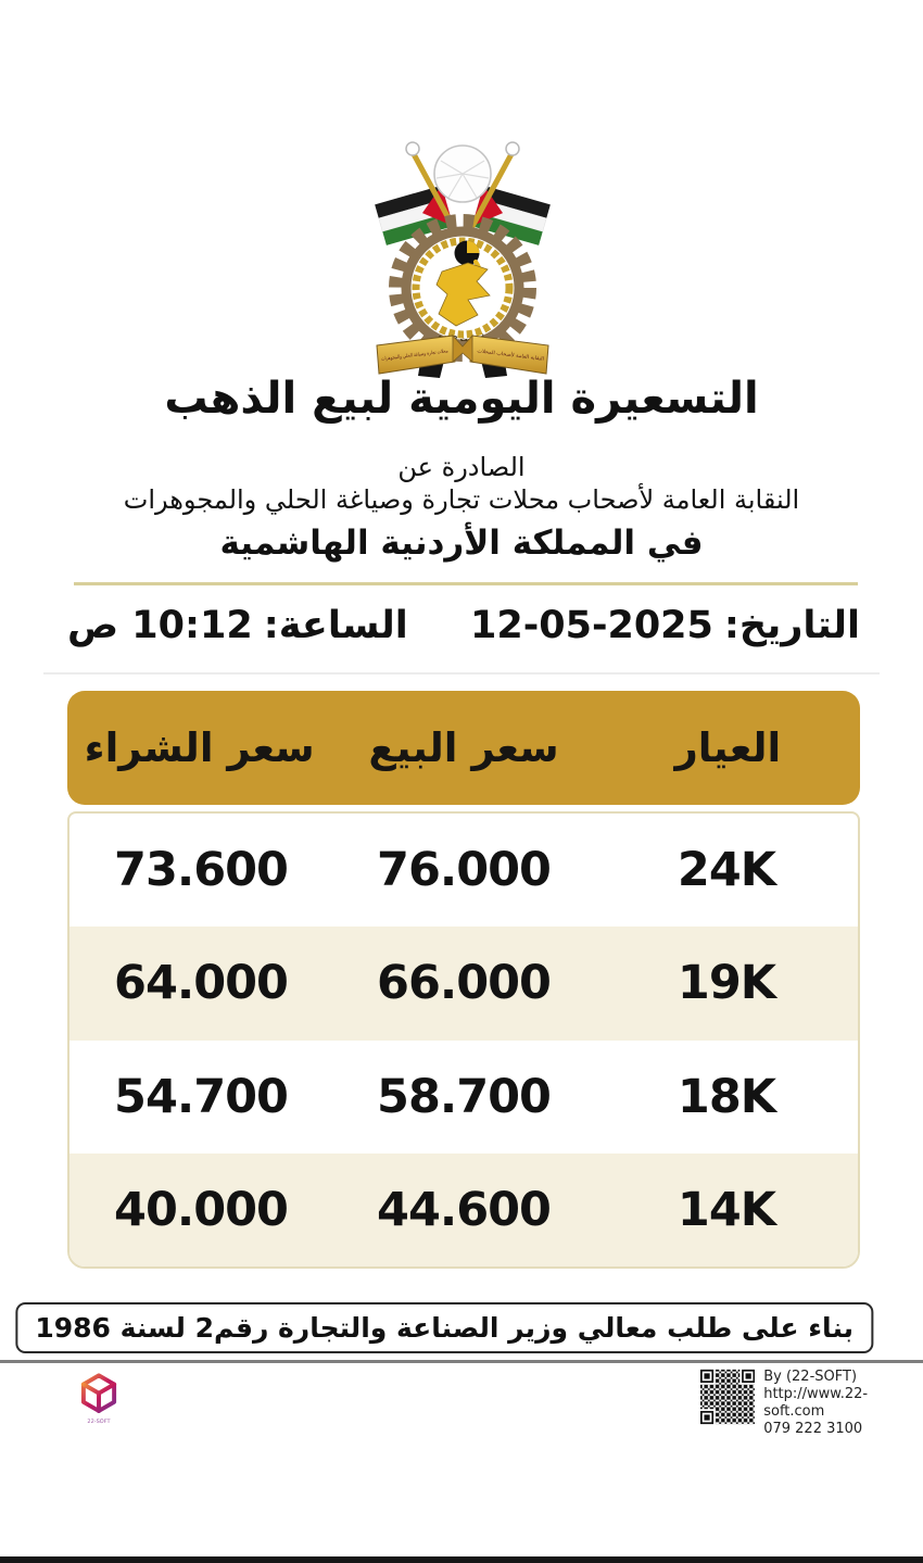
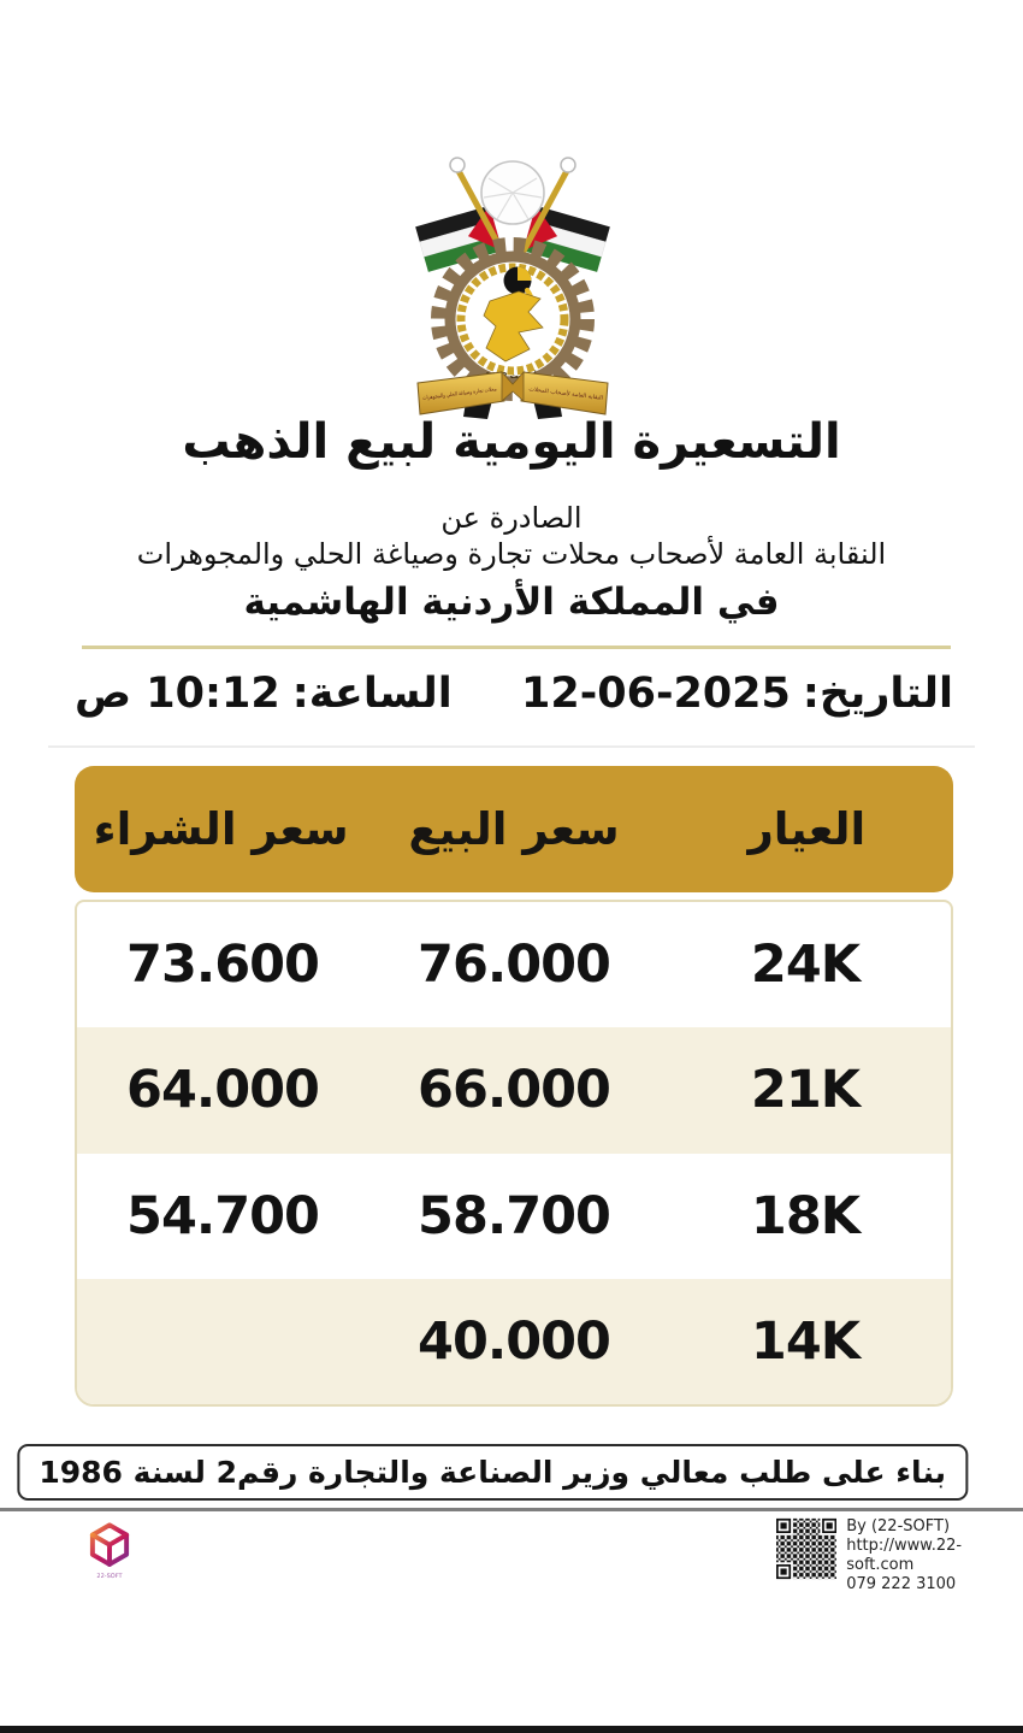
  التسعيرة اليومية لبيع الذهب
  الصادرة عن
  النقابة العامة لأصحاب محلات تجارة وصياغة الحلي والمجوهرات
  في المملكة الأردنية الهاشمية
  التاريخ:
- 12-05-2025
+ 12-06-2025
  الساعة:
  10:12 ص
  العيار
  سعر البيع
  سعر الشراء
  24K
  76.000
  73.600
- 19K
+ 21K
  66.000
  64.000
  18K
  58.700
  54.700
  14K
- 44.600
  40.000
  بناء على طلب معالي وزير الصناعة والتجارة رقم2 لسنة 1986
  By (22-SOFT)
  http://www.22-soft.com
  079 222 3100
